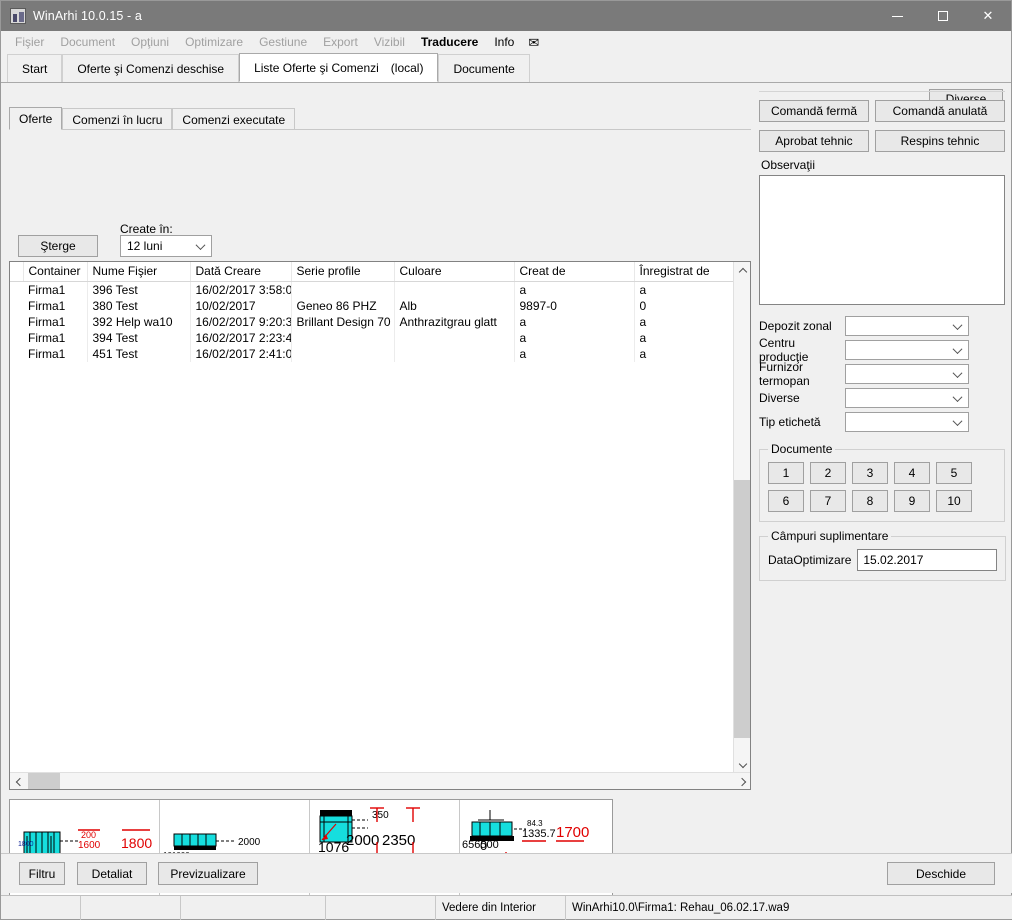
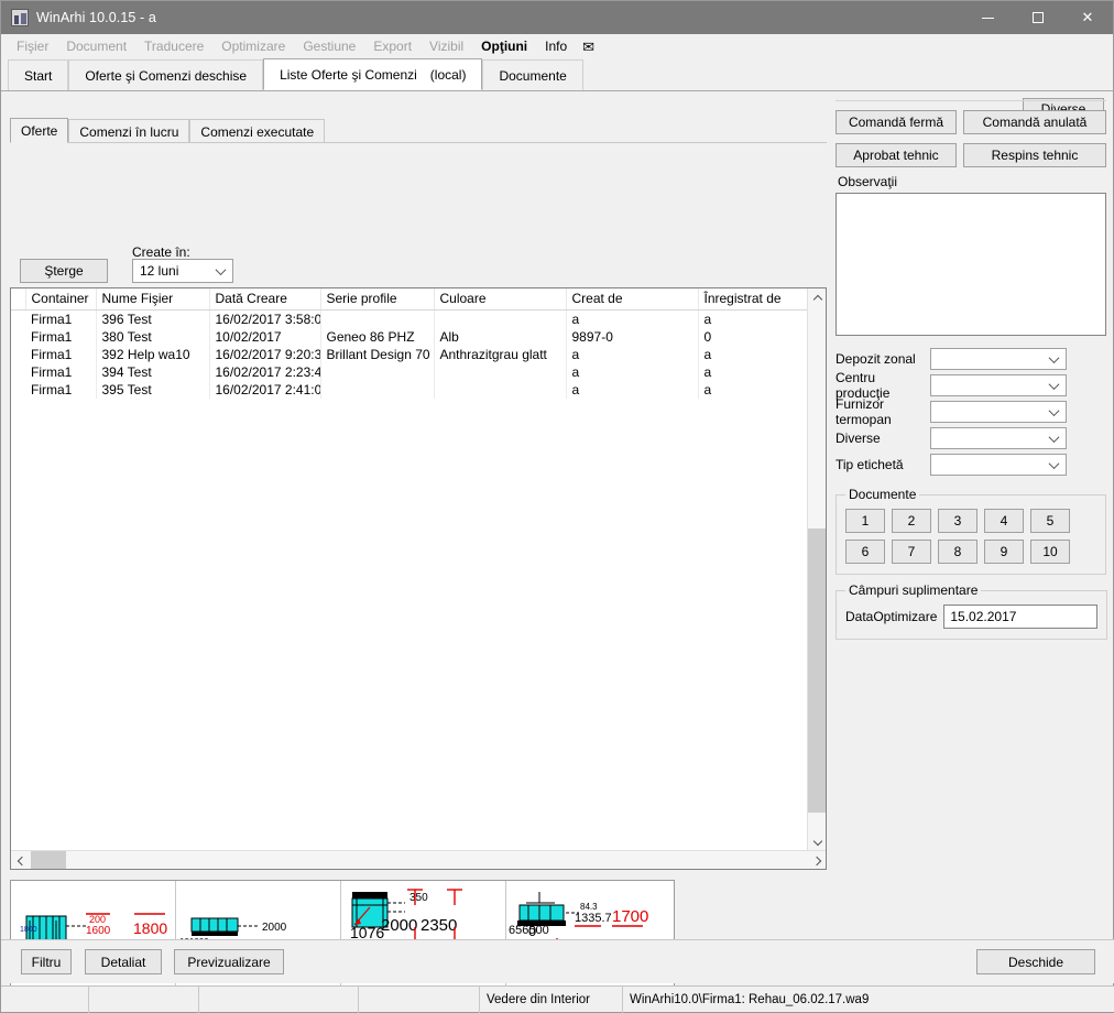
  WinArhi 10.0.15 - a
  ✕
  Fişier
  Document
- Opţiuni
+ Traducere
  Optimizare
  Gestiune
  Export
  Vizibil
- Traducere
+ Opţiuni
  Info
  ✉
  Start
  Oferte şi Comenzi deschise
  Liste Oferte şi Comenzi
  (local)
  Documente
  Diverse
  Oferte
  Comenzi în lucru
  Comenzi executate
  Şterge
  Create în:
  12 luni
  	Container	Nume Fişier	Dată Creare	Serie profile	Culoare	Creat de	Înregistrat de
  	Firma1	396 Test	16/02/2017 3:58:0			a	a
  	Firma1	380 Test	10/02/2017	Geneo 86 PHZ	Alb	9897-0	0
  	Firma1	392 Help wa10	16/02/2017 9:20:3	Brillant Design 70	Anthrazitgrau glatt	a	a
  	Firma1	394 Test	16/02/2017 2:23:4			a	a
- 	Firma1	451 Test	16/02/2017 2:41:0			a	a
+ 	Firma1	395 Test	16/02/2017 2:41:0			a	a
  Comandă fermă
  Comandă anulată
  Aprobat tehnic
  Respins tehnic
  Observaţii
  Depozit zonal
  Centru producţie
  Furnizor termopan
  Diverse
  Tip etichetă
  Documente
  1
  2
  3
  4
  5
  6
  7
  8
  9
  10
  Câmpuri suplimentare
  DataOptimizare
  15.02.2017
  200
  1600
  1800
  2000
  350
  2000
  2350
  1076
  84.3
  1335.7
  1700
  656500
  0
  Filtru
  Detaliat
  Previzualizare
  Deschide
  Vedere din Interior
  WinArhi10.0\Firma1: Rehau_06.02.17.wa9
